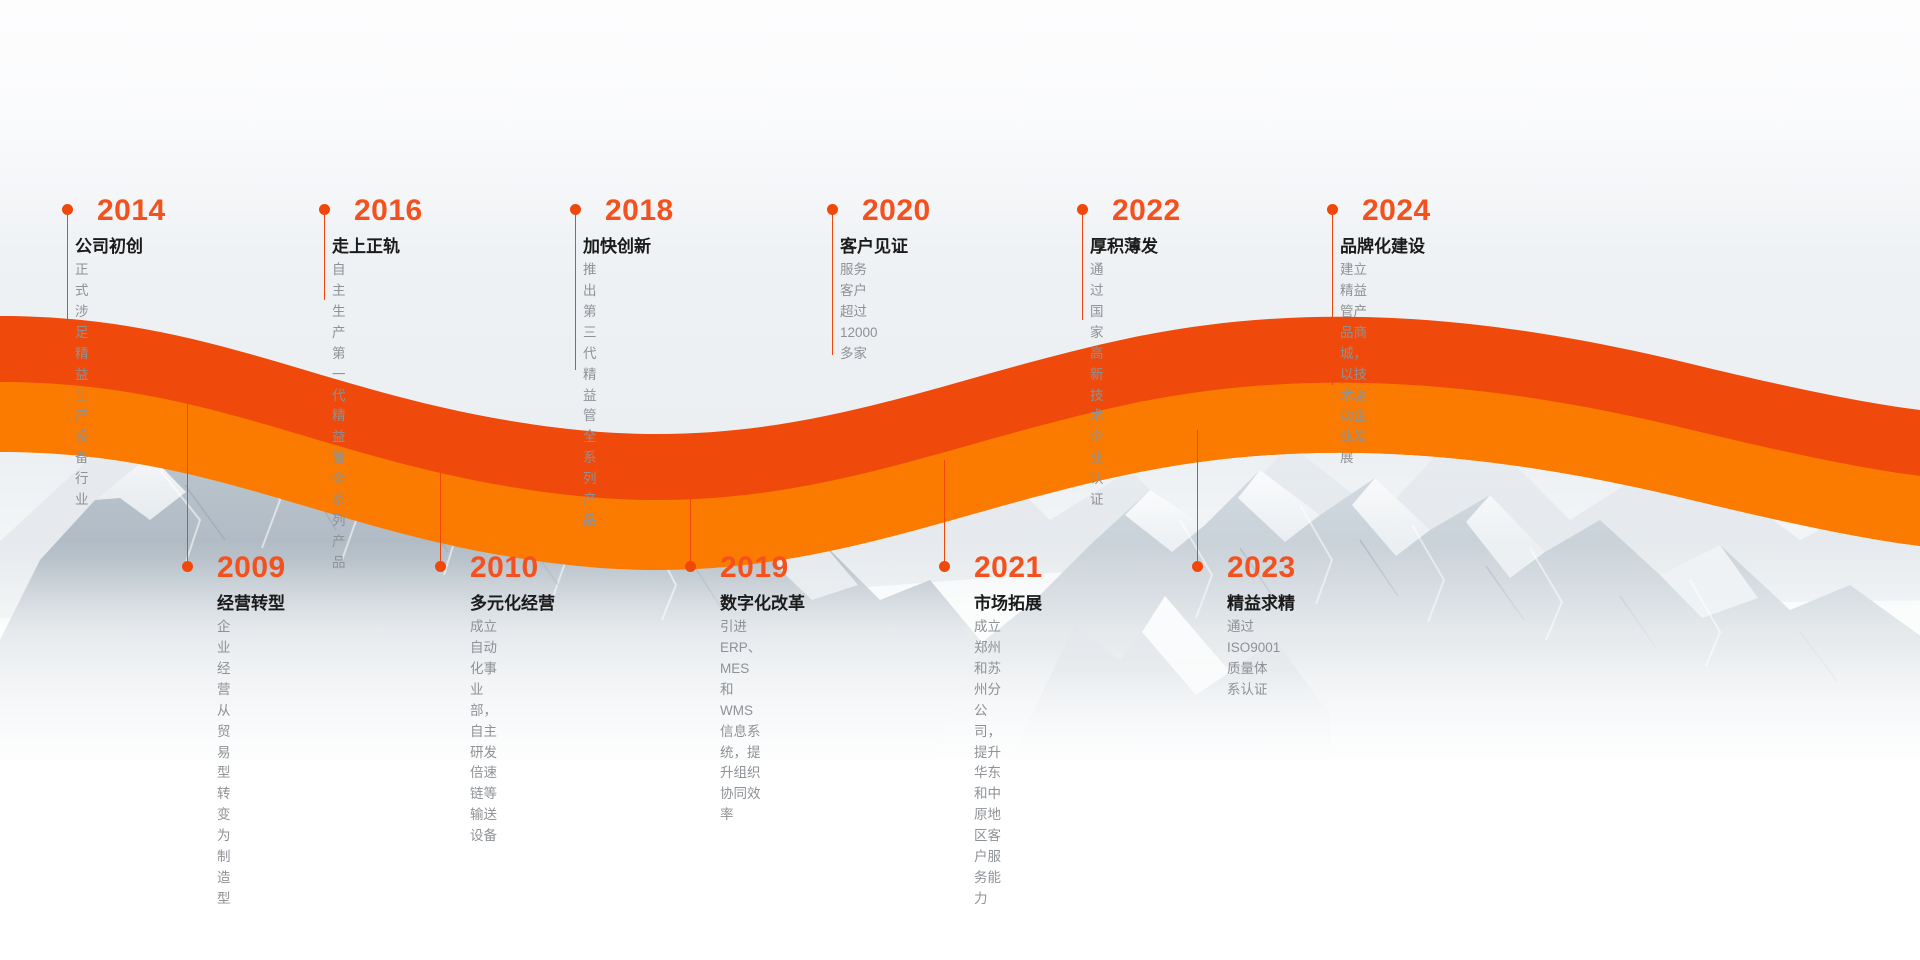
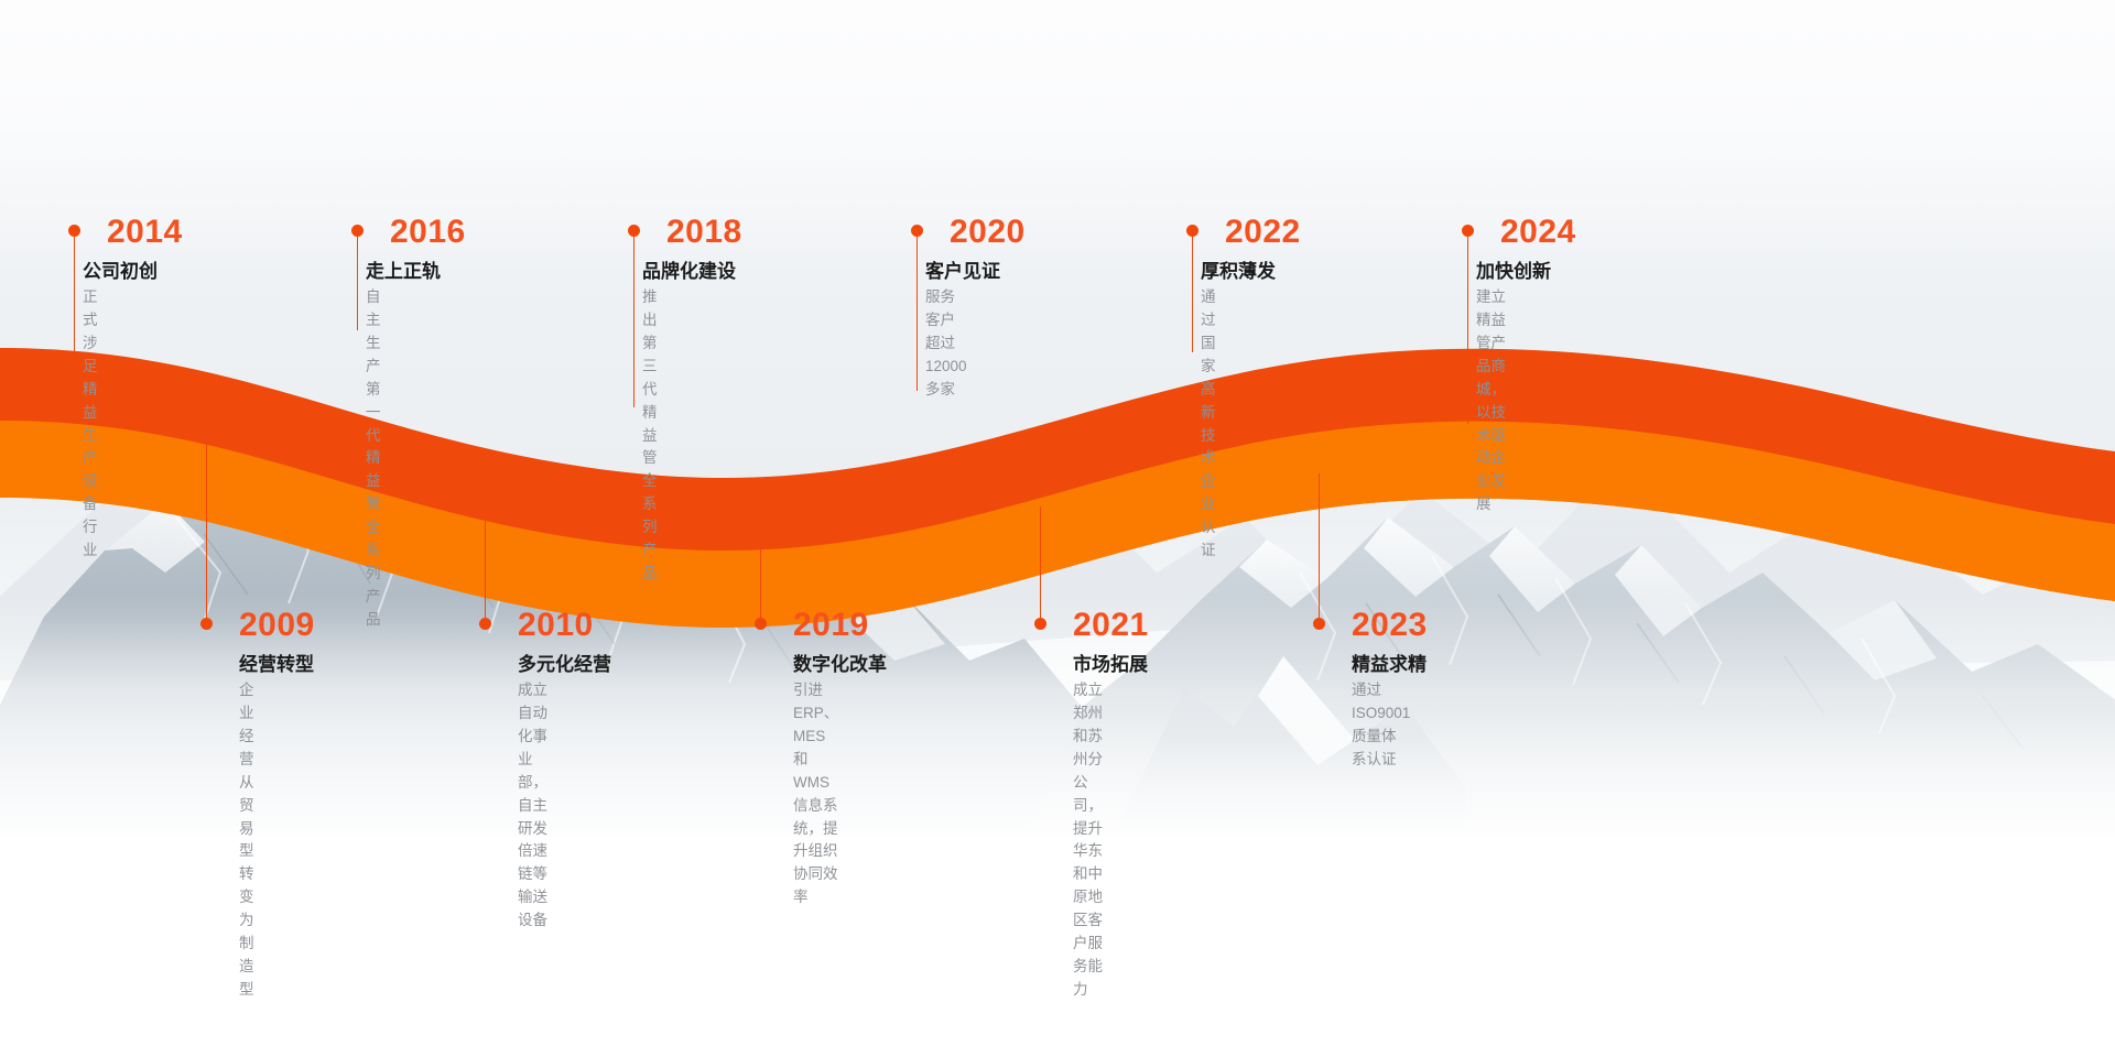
  2014
  公司初创
  正式涉足精益生产设备行业
  2016
  走上正轨
  自主生产第一代精益管全系列产品
  2018
- 加快创新
+ 品牌化建设
  推出第三代精益管全系列产品
  2020
  客户见证
  服务客户超过12000多家
  2022
  厚积薄发
  通过国家高新技术企业认证
  2024
- 品牌化建设
+ 加快创新
  建立精益管产品商城，
  以技术驱动企业发展
  2009
  经营转型
  企业经营从贸易型转变为制造型
  2010
  多元化经营
  成立自动化事业部，
  自主研发倍速链等输送设备
  2019
  数字化改革
  引进ERP、MES和WMS
  信息系统，提升组织协同效率
  2021
  市场拓展
  成立郑州和苏州分公司，
  提升华东和中原地区客户服务能力
  2023
  精益求精
  通过ISO9001质量体系认证
